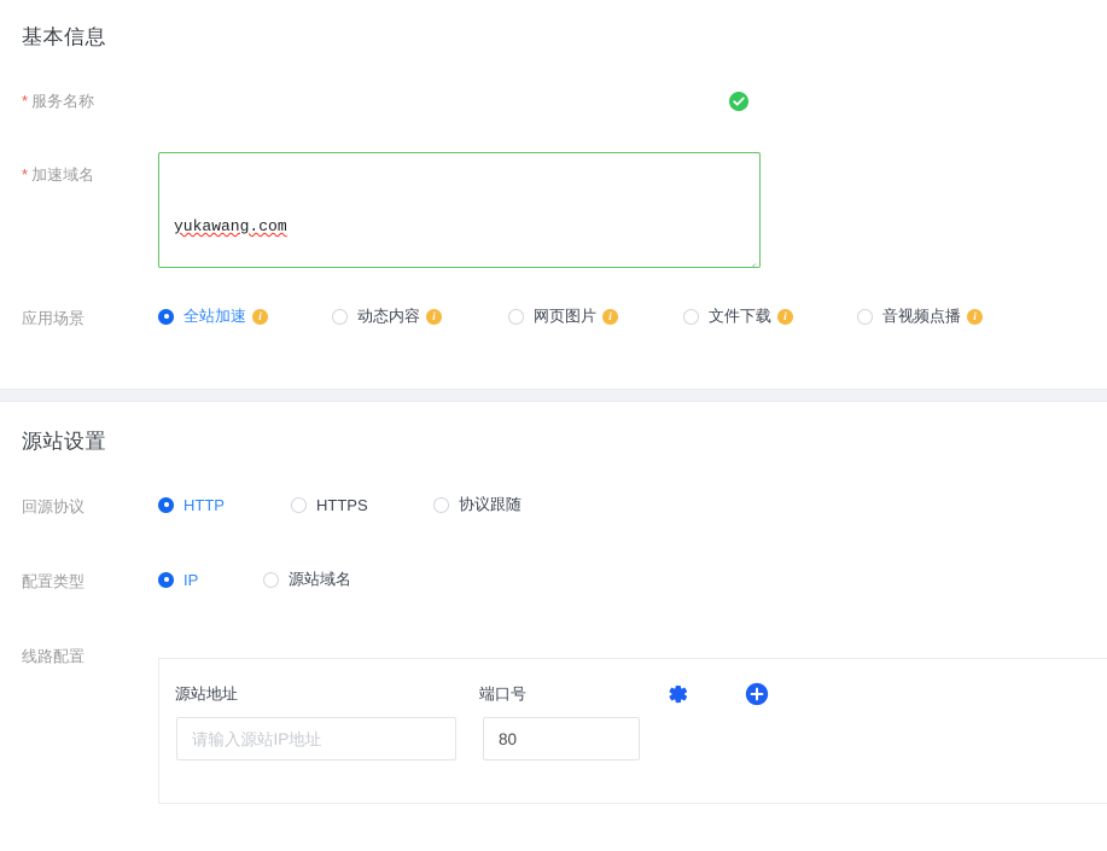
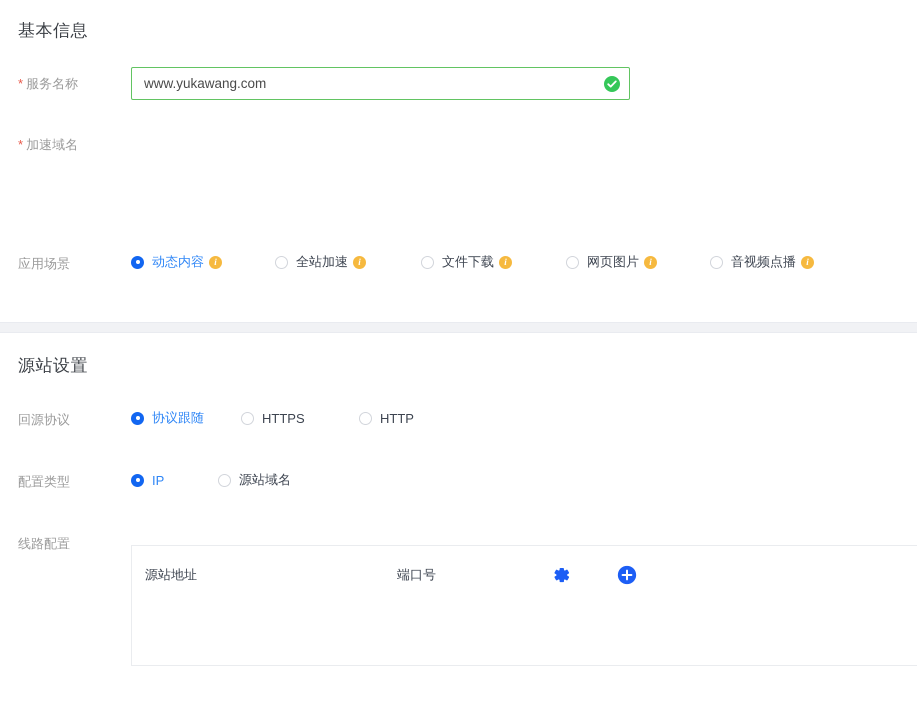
  基本信息
  * 服务名称
+ www.yukawang.com
  * 加速域名
- yukawang.com
  应用场景
- 全站加速
+ 动态内容
  i
- 动态内容
+ 全站加速
  i
- 网页图片
+ 文件下载
  i
- 文件下载
+ 网页图片
  i
  音视频点播
  i
  源站设置
  回源协议
- HTTP
+ 协议跟随
  HTTPS
- 协议跟随
+ HTTP
  配置类型
  IP
  源站域名
  线路配置
  源站地址
  端口号
- 请输入源站IP地址
- 80
